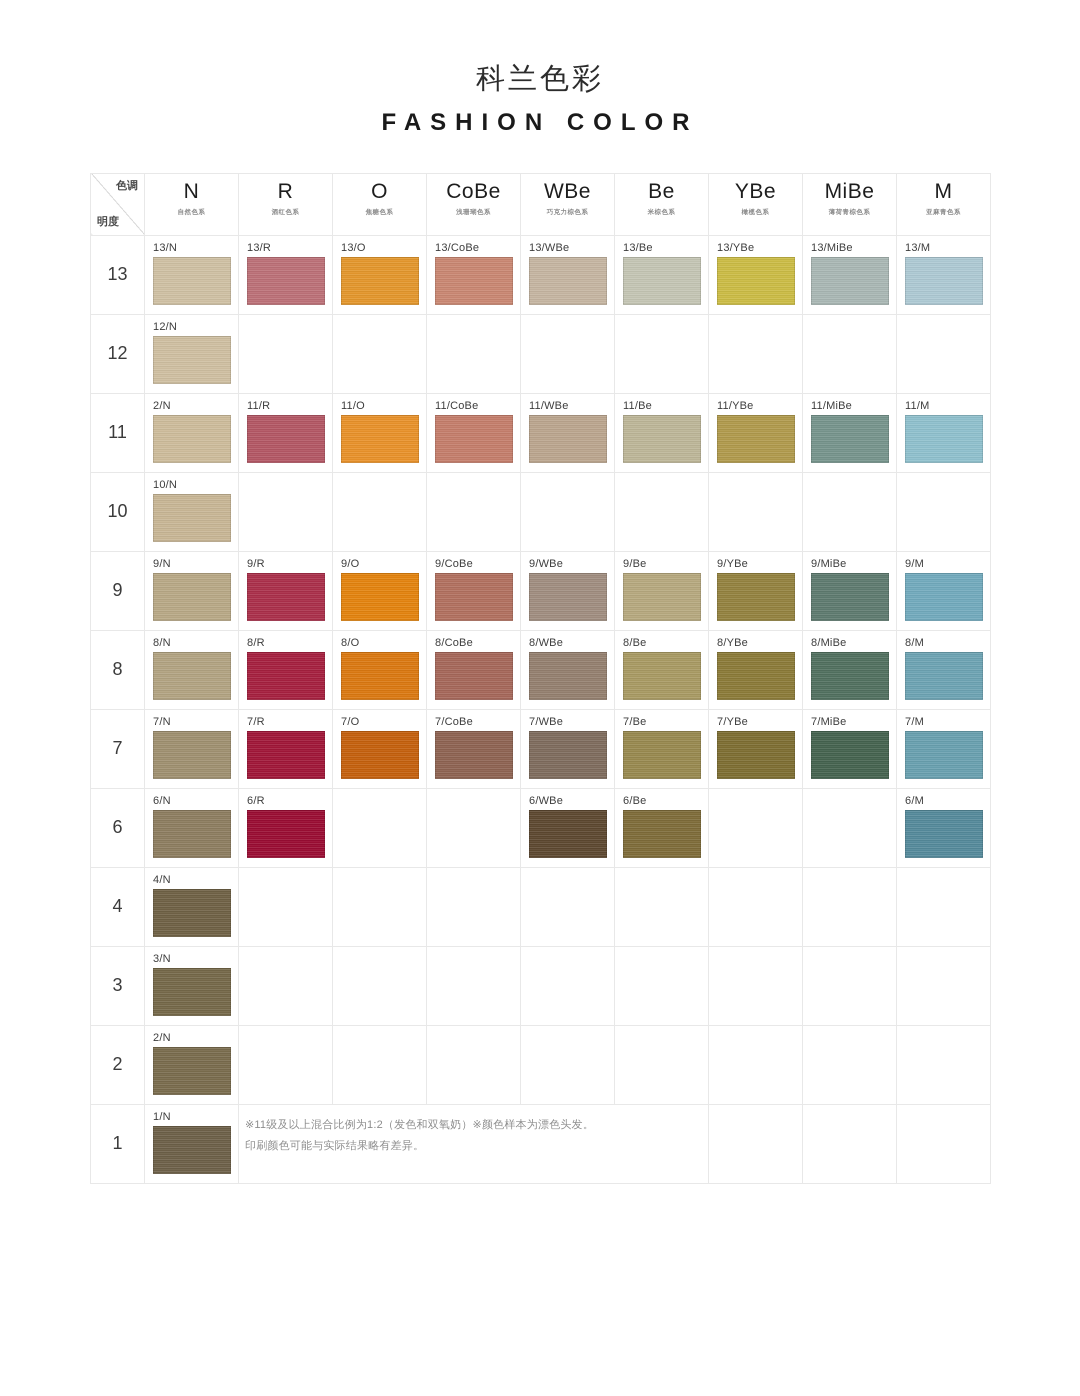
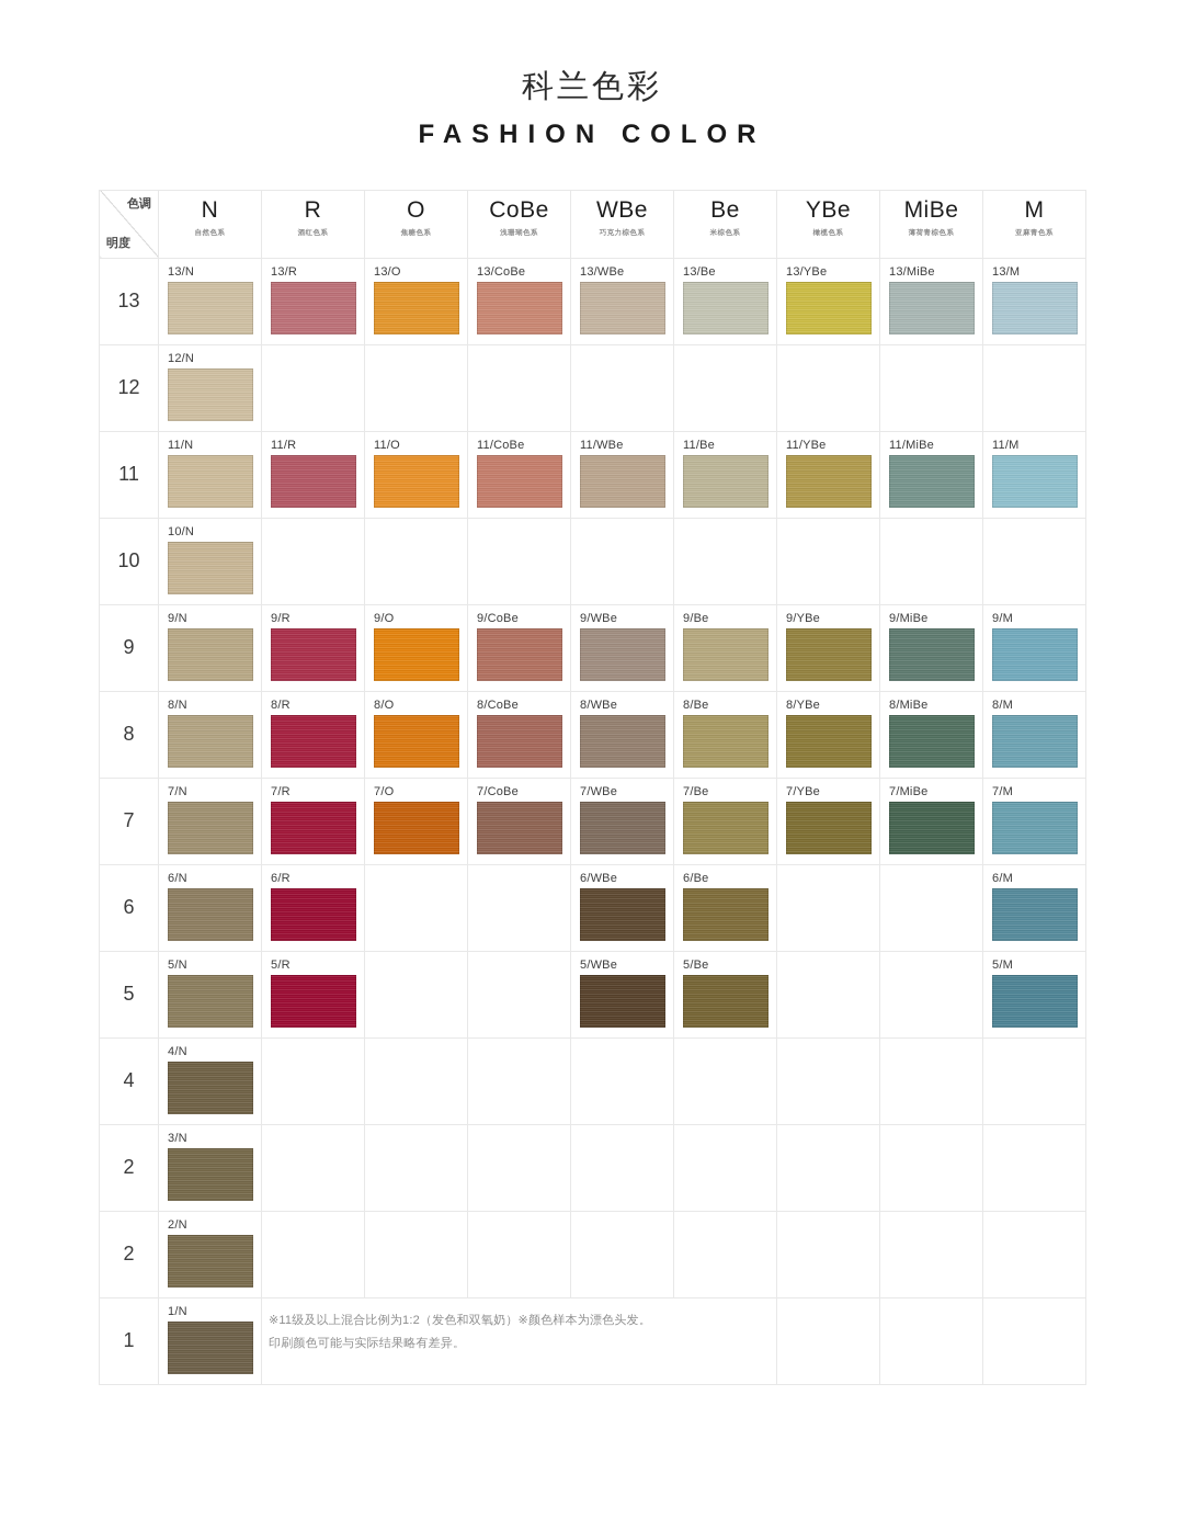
  科兰色彩
  FASHION COLOR
  13	13/N	13/R	13/O	13/CoBe	13/WBe	13/Be	13/YBe	13/MiBe	13/M
  12	12/N
- 11	2/N	11/R	11/O	11/CoBe	11/WBe	11/Be	11/YBe	11/MiBe	11/M
+ 11	11/N	11/R	11/O	11/CoBe	11/WBe	11/Be	11/YBe	11/MiBe	11/M
  10	10/N
  9	9/N	9/R	9/O	9/CoBe	9/WBe	9/Be	9/YBe	9/MiBe	9/M
  8	8/N	8/R	8/O	8/CoBe	8/WBe	8/Be	8/YBe	8/MiBe	8/M
  7	7/N	7/R	7/O	7/CoBe	7/WBe	7/Be	7/YBe	7/MiBe	7/M
  6	6/N	6/R			6/WBe	6/Be			6/M
+ 5	5/N	5/R			5/WBe	5/Be			5/M
  4	4/N
- 3	3/N
+ 2	3/N
  2	2/N
  1	1/N	※11级及以上混合比例为1:2（发色和双氧奶）※颜色样本为漂色头发。印刷颜色可能与实际结果略有差异。
